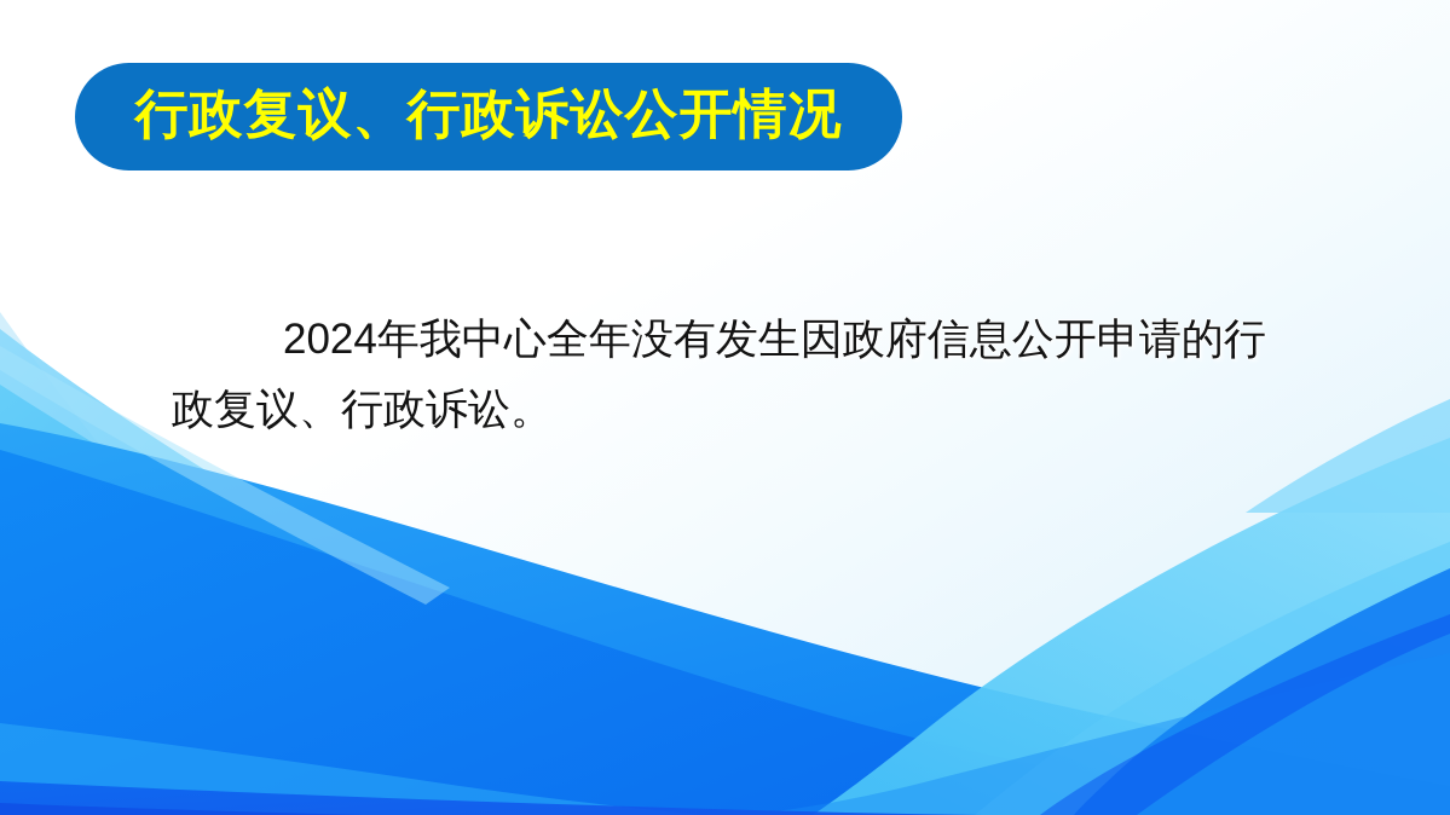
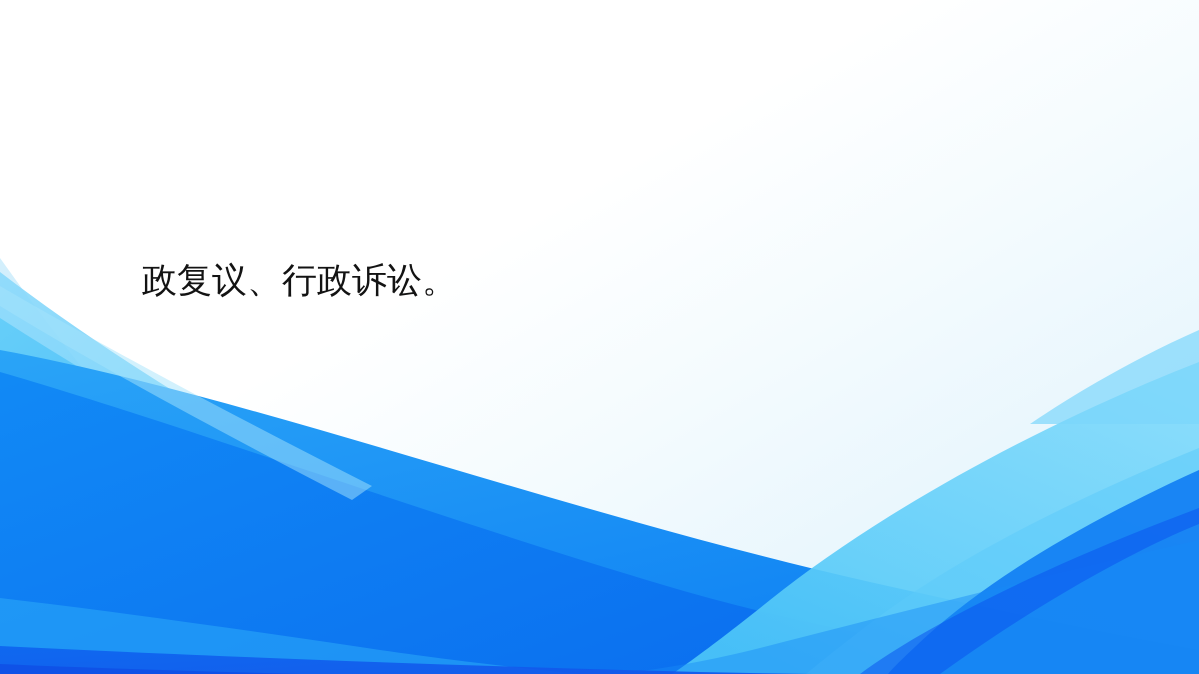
- 行政复议、行政诉讼公开情况
- 2024年我中心全年没有发生因政府信息公开申请的行
  政复议、行政诉讼。
